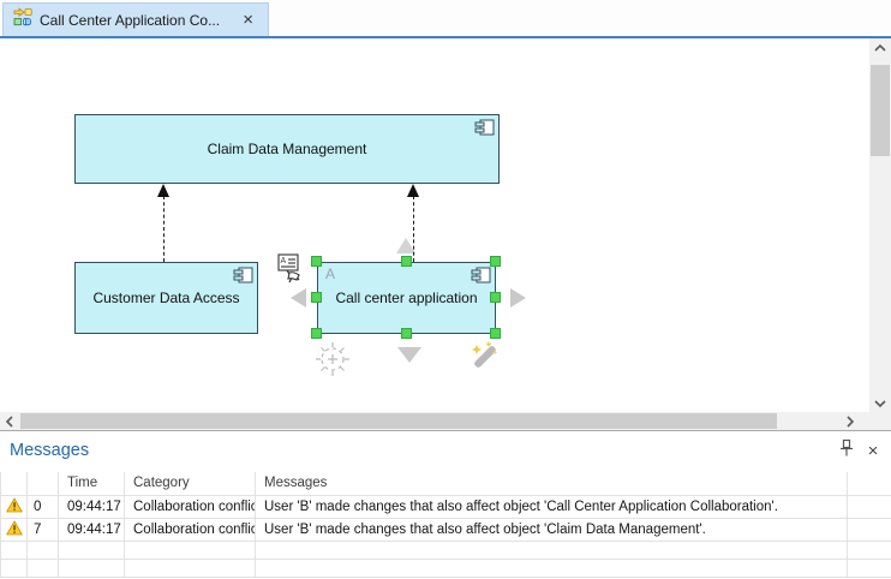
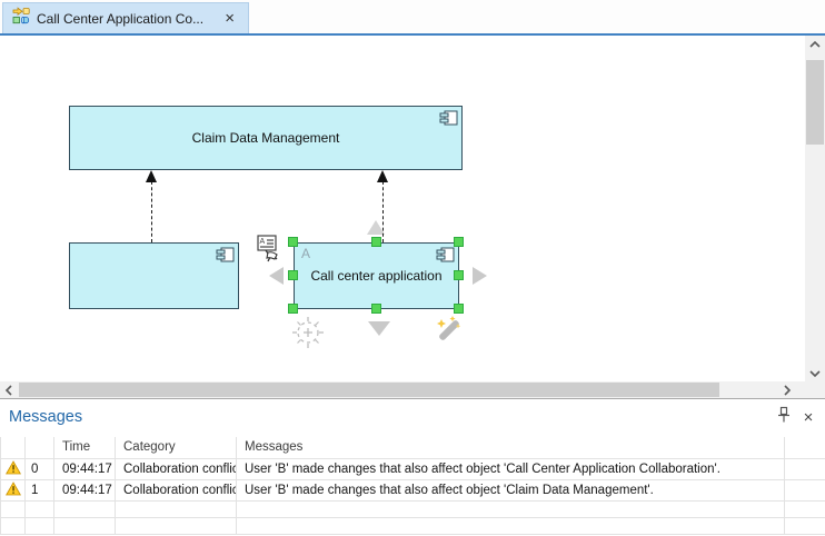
  Call Center Application Co...
  ×
  Claim Data Management
- Customer Data Access
  A
  Call center application
  Messages
  ×
  		Time	Category	Messages
  	0	09:44:17	Collaboration conflic	User 'B' made changes that also affect object 'Call Center Application Collaboration'.
- 	7	09:44:17	Collaboration conflic	User 'B' made changes that also affect object 'Claim Data Management'.
+ 	1	09:44:17	Collaboration conflic	User 'B' made changes that also affect object 'Claim Data Management'.
